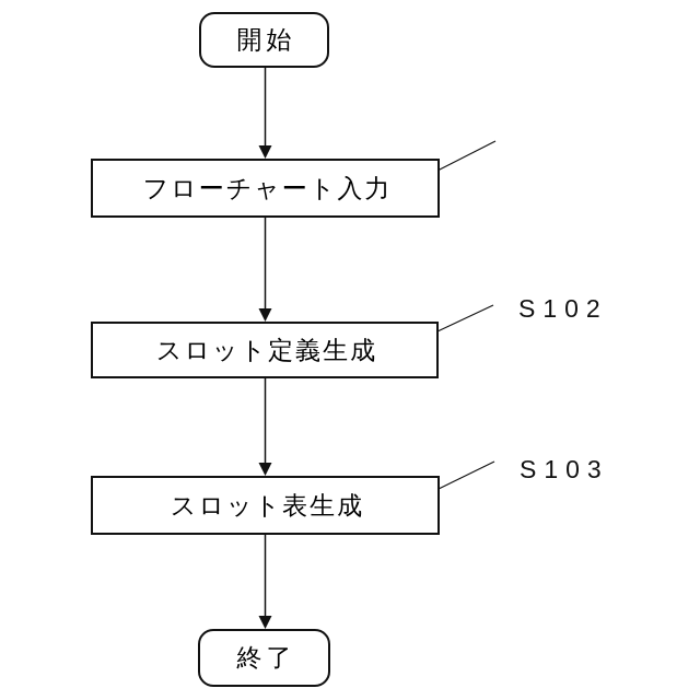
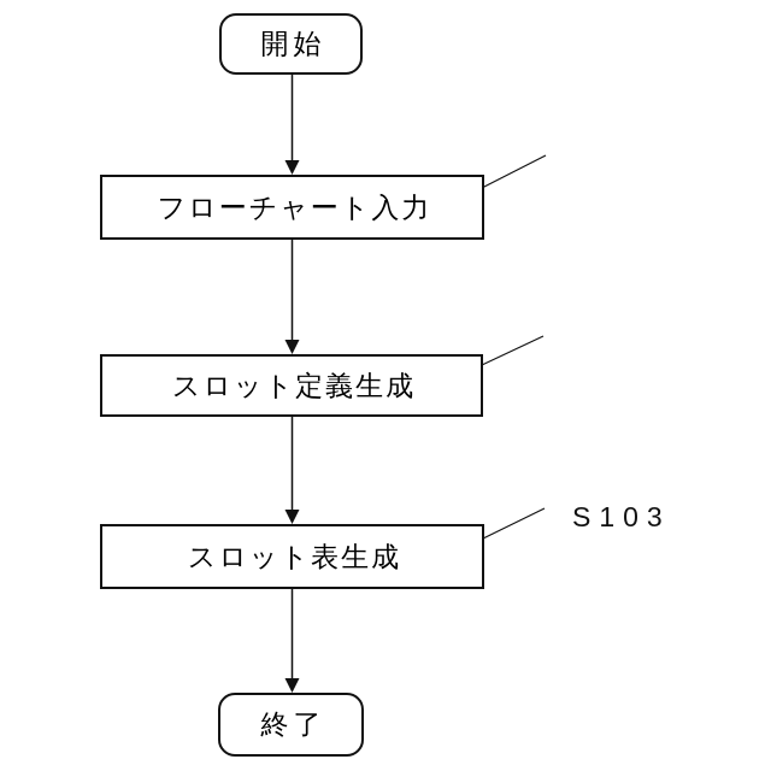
  開始
  フローチャート入力
  スロット定義生成
  スロット表生成
  終了
- S102
  S103
